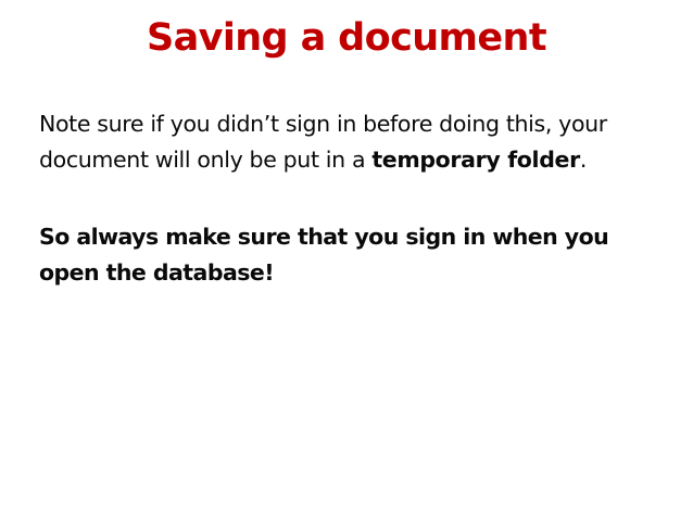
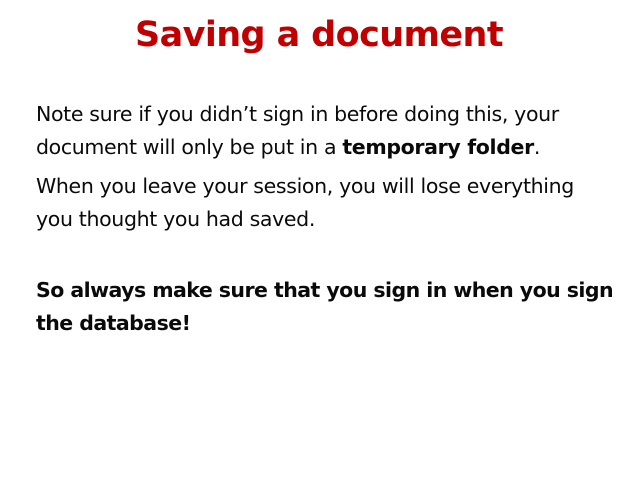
  Saving a document
  Note sure if you didn’t sign in before doing this, your document will only be put in a temporary folder.
+ When you leave your session, you will lose everything you thought you had saved.
- So always make sure that you sign in when you open the database!
+ So always make sure that you sign in when you sign the database!
